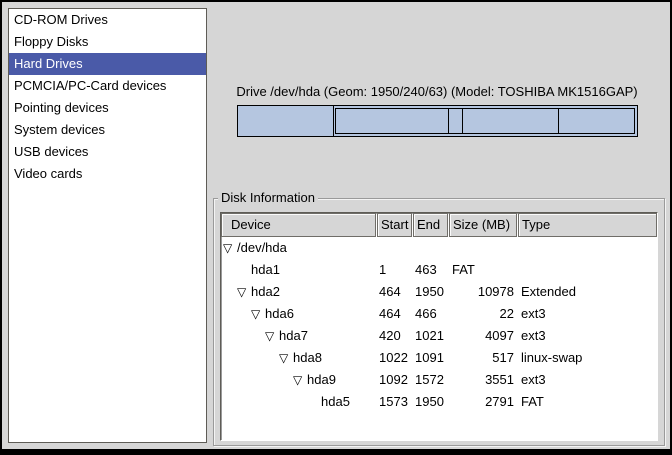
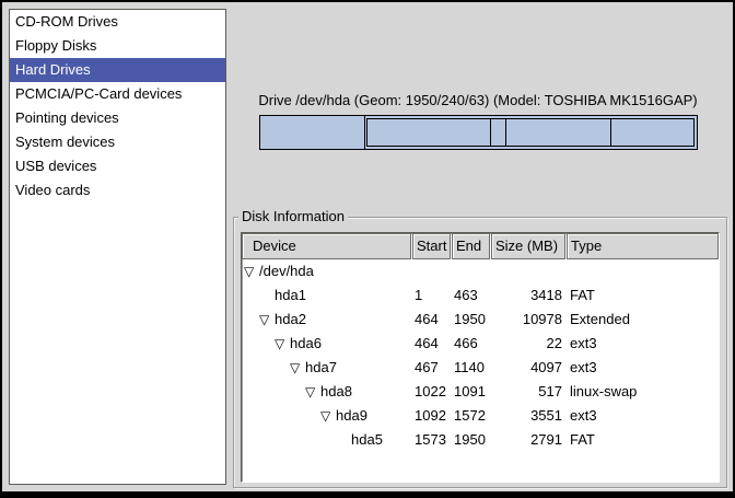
  CD-ROM Drives
  Floppy Disks
  Hard Drives
  PCMCIA/PC-Card devices
  Pointing devices
  System devices
  USB devices
  Video cards
  Drive /dev/hda (Geom: 1950/240/63) (Model: TOSHIBA MK1516GAP)
  Disk Information
  Device
  Start
  End
  Size (MB)
  Type
  ▽
  /dev/hda
  hda1
  1
  463
+ 3418
  FAT
  ▽
  hda2
  464
  1950
  10978
  Extended
  ▽
  hda6
  464
  466
  22
  ext3
  ▽
  hda7
- 420
+ 467
- 1021
+ 1140
  4097
  ext3
  ▽
  hda8
  1022
  1091
  517
  linux-swap
  ▽
  hda9
  1092
  1572
  3551
  ext3
  hda5
  1573
  1950
  2791
  FAT
